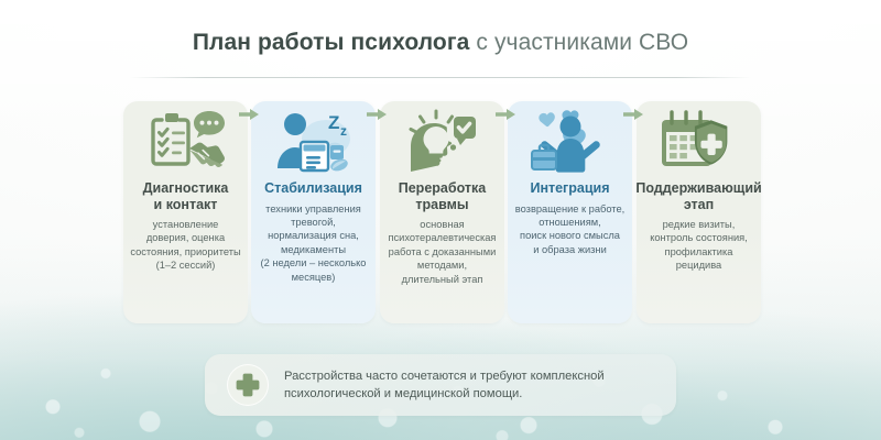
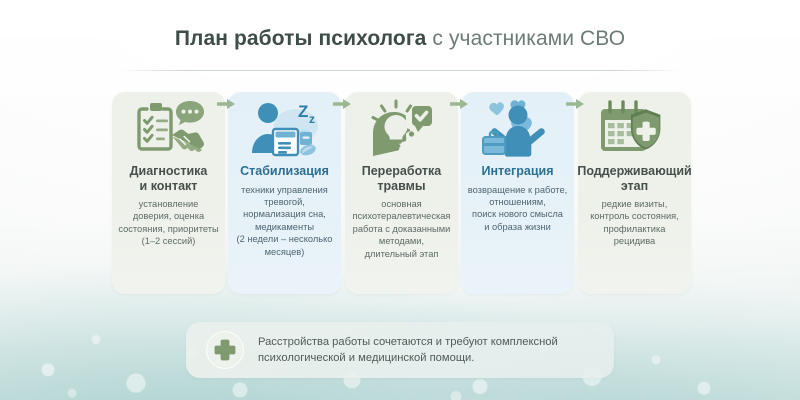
  План работы психолога с участниками СВО
  Диагностика
  и контакт
  установление
  доверия, оценка
  состояния, приоритеты
  (1–2 сессий)
  Z
  z
  Стабилизация
  техники управления
  тревогой,
  нормализация сна,
  медикаменты
  (2 недели – несколько
  месяцев)
  Переработка
  травмы
  основная
  психотералевтическая
  работа с доказанными
  методами,
  длительный этап
  Интеграция
  возвращение к работе,
  отношениям,
  поиск нового смысла
  и образа жизни
  Поддерживающий
  этап
  редкие визиты,
  контроль состояния,
  профилактика
  рецидива
- Расстройства часто сочетаются и требуют комплексной
+ Расстройства работы сочетаются и требуют комплексной
  психологической и медицинской помощи.
